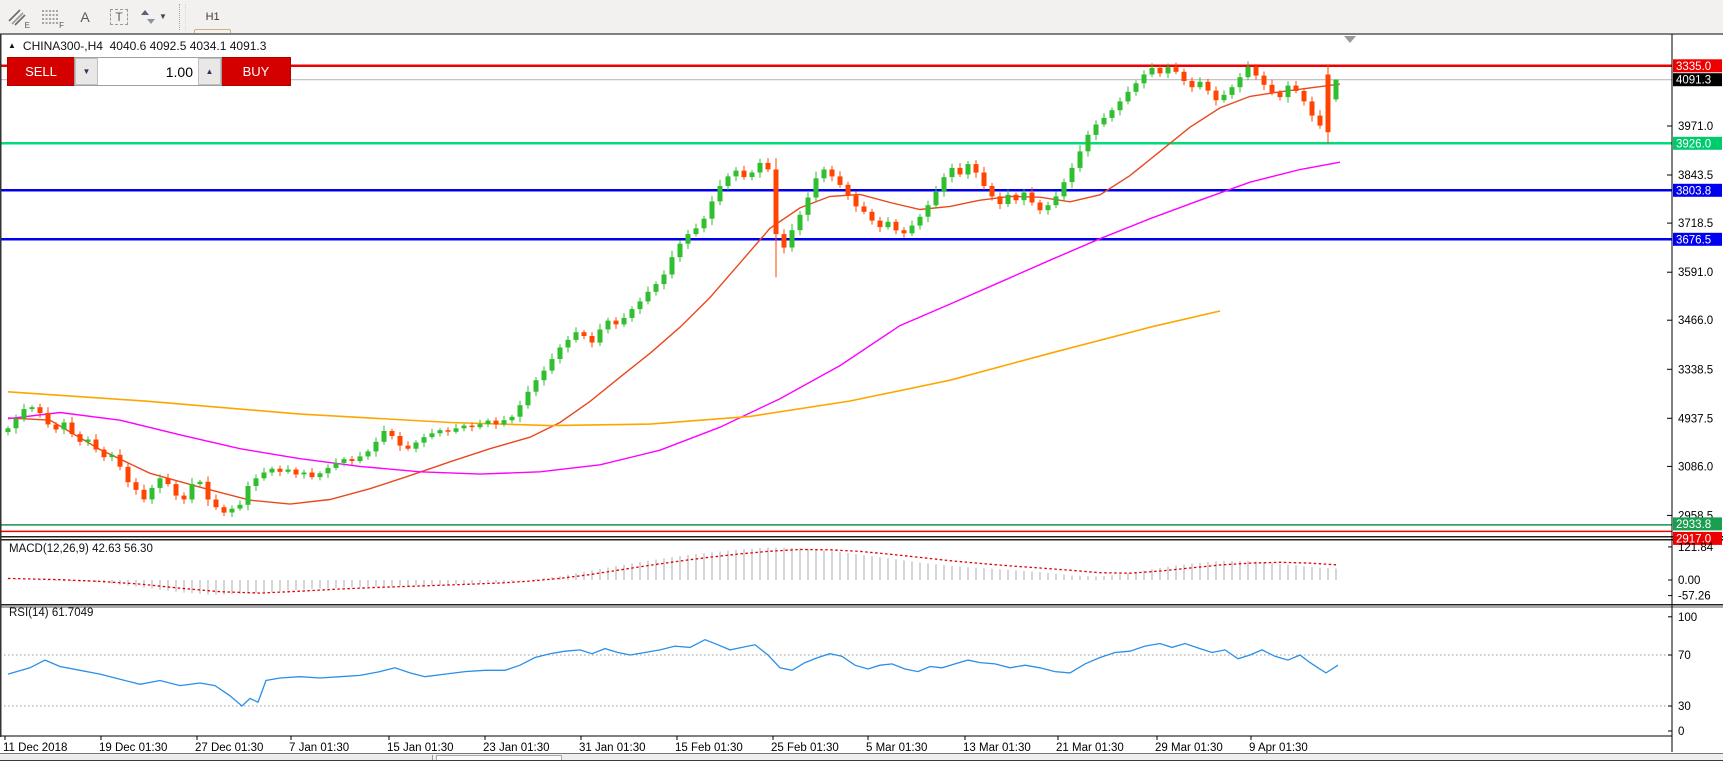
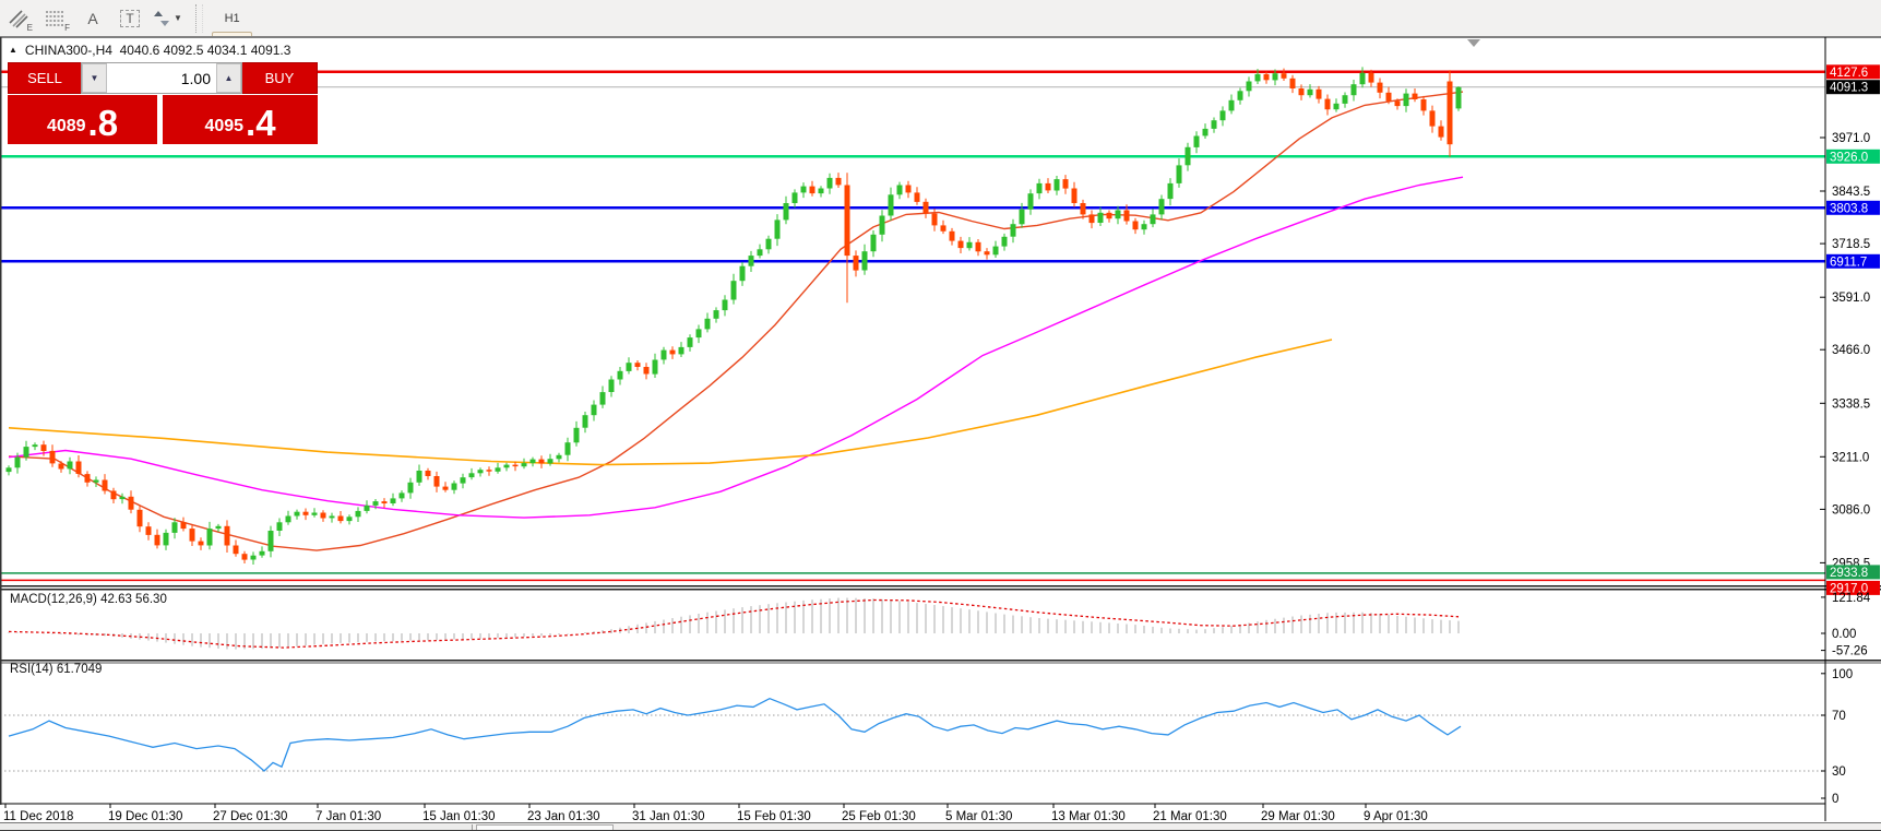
  E
  F
  A
  T
  ▼
  H1
  3971.0
  3843.5
  3718.5
  3591.0
  3466.0
  3338.5
- 4937.5
+ 3211.0
  3086.0
  2958.5
- 3335.0
+ 4127.6
  4091.3
  3926.0
  3803.8
- 3676.5
+ 6911.7
  2933.8
  2917.0
  121.84
  0.00
  -57.26
  100
  70
  30
  0
  11 Dec 2018
  19 Dec 01:30
  27 Dec 01:30
  7 Jan 01:30
  15 Jan 01:30
  23 Jan 01:30
  31 Jan 01:30
  15 Feb 01:30
  25 Feb 01:30
  5 Mar 01:30
  13 Mar 01:30
  21 Mar 01:30
  29 Mar 01:30
  9 Apr 01:30
  ▲ CHINA300-,H4 4040.6 4092.5 4034.1 4091.3
  SELL
  ▼
  1.00
  ▲
  BUY
+ 4089
+ .8
+ 4095
+ .4
  MACD(12,26,9) 42.63 56.30
  RSI(14) 61.7049
